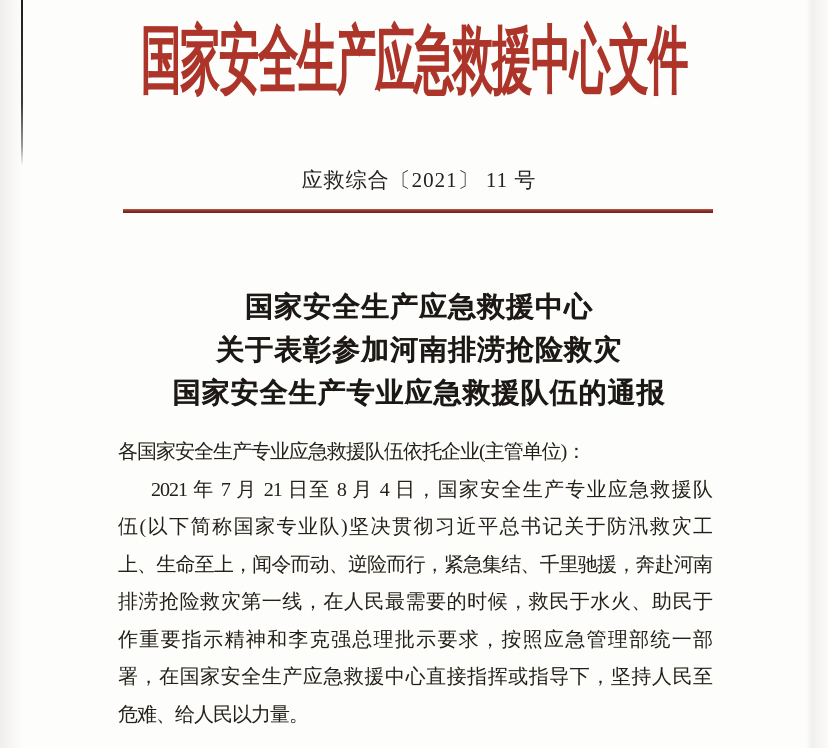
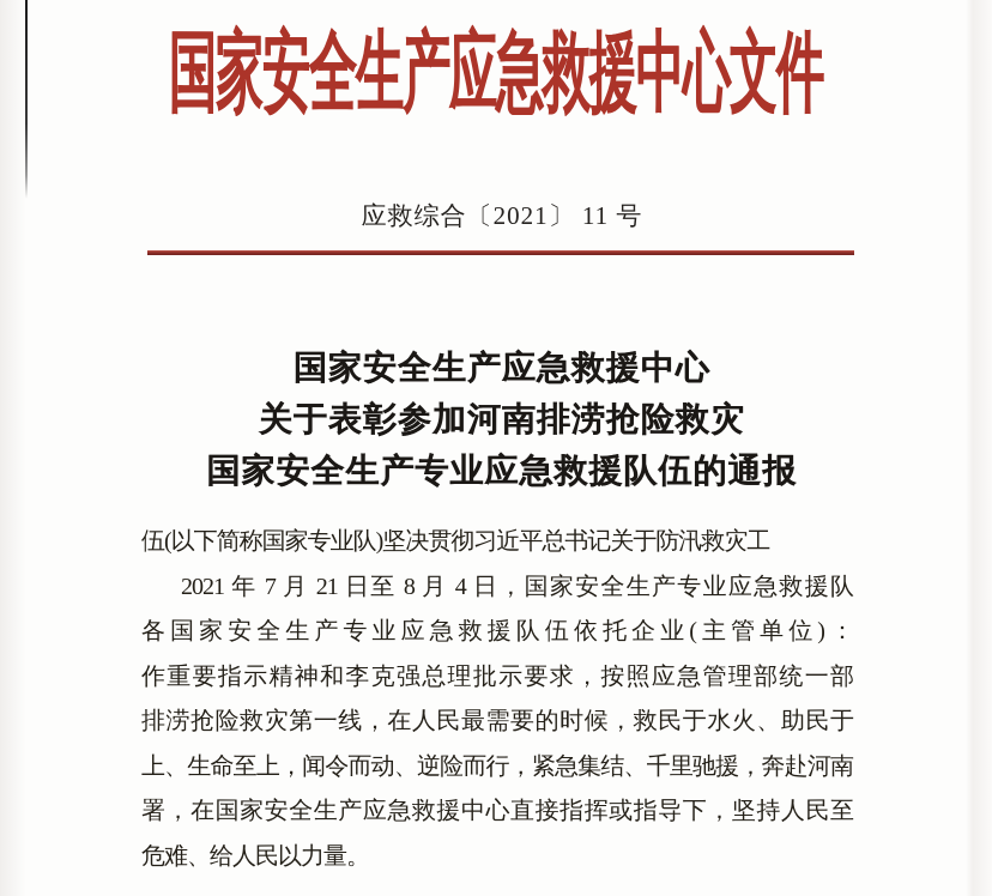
  国家安全生产应急救援中心文件
  应救综合〔2021〕 11 号
  国家安全生产应急救援中心
  关于表彰参加河南排涝抢险救灾
  国家安全生产专业应急救援队伍的通报
- 各国家安全生产专业应急救援队伍依托企业(主管单位)：
+ 伍(以下简称国家专业队)坚决贯彻习近平总书记关于防汛救灾工
  2021 年 7 月 21 日至 8 月 4 日，国家安全生产专业应急救援队
- 伍(以下简称国家专业队)坚决贯彻习近平总书记关于防汛救灾工
+ 各国家安全生产专业应急救援队伍依托企业(主管单位)：
- 上、生命至上，闻令而动、逆险而行，紧急集结、千里驰援，奔赴河南
+ 作重要指示精神和李克强总理批示要求，按照应急管理部统一部
  排涝抢险救灾第一线，在人民最需要的时候，救民于水火、助民于
- 作重要指示精神和李克强总理批示要求，按照应急管理部统一部
+ 上、生命至上，闻令而动、逆险而行，紧急集结、千里驰援，奔赴河南
  署，在国家安全生产应急救援中心直接指挥或指导下，坚持人民至
  危难、给人民以力量。
